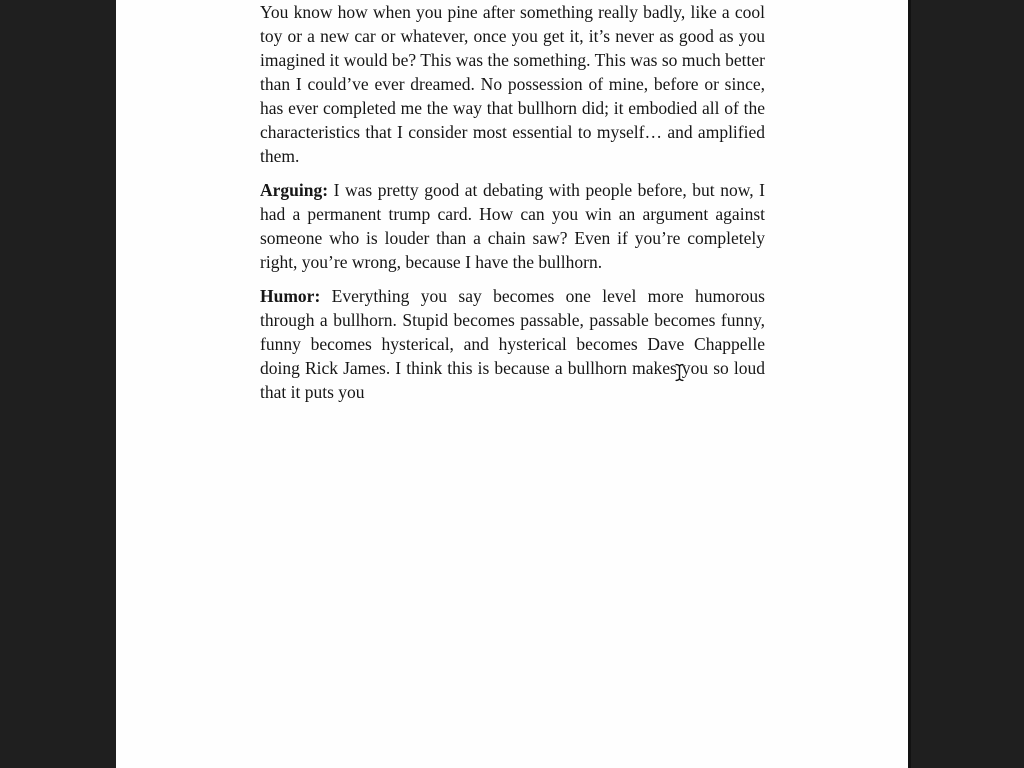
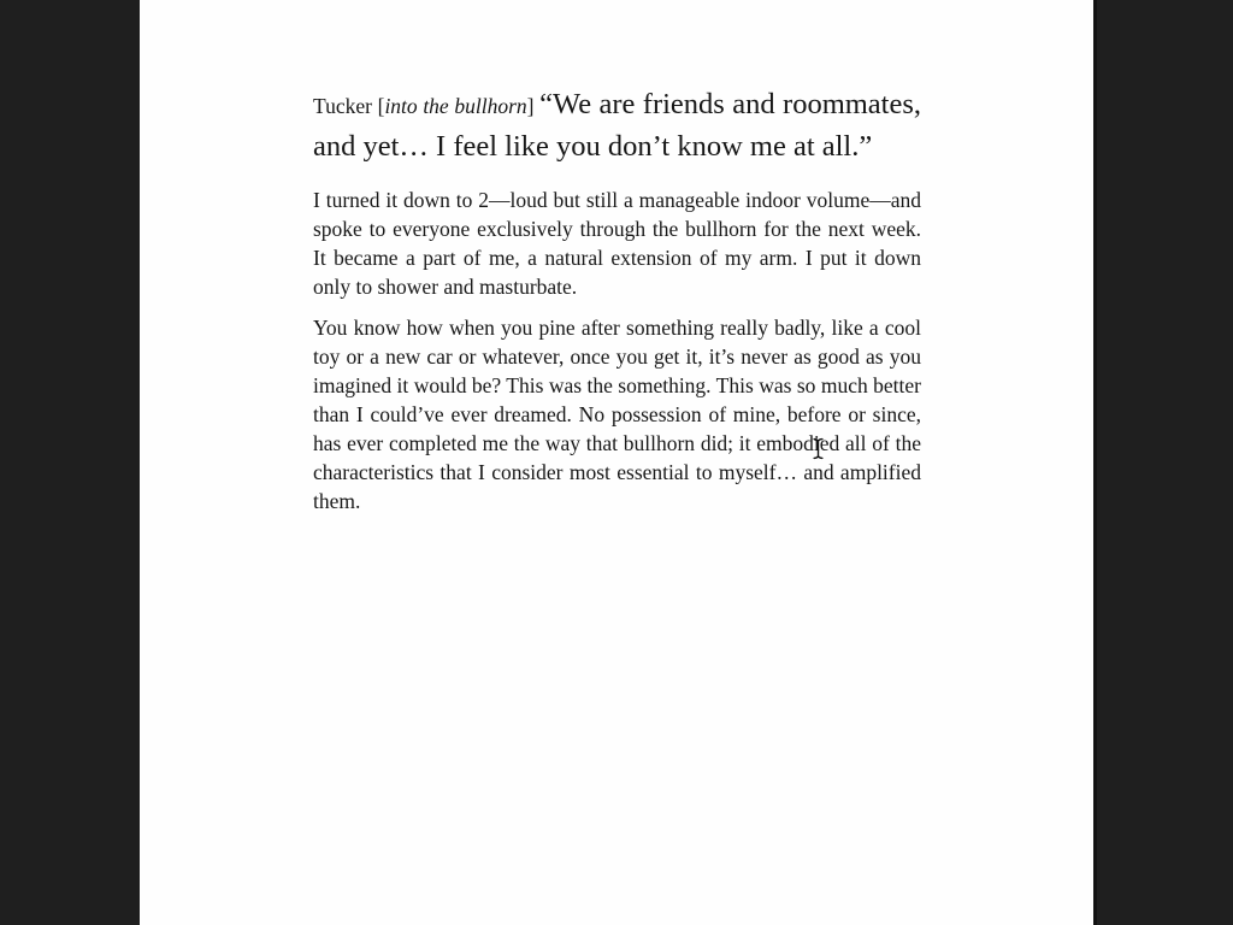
+ Tucker [into the bullhorn] “We are friends and roommates, and yet… I feel like you don’t know me at all.”
+ I turned it down to 2—loud but still a manageable indoor volume—and spoke to everyone exclusively through the bullhorn for the next week. It became a part of me, a natural extension of my arm. I put it down only to shower and masturbate.
  You know how when you pine after something really badly, like a cool toy or a new car or whatever, once you get it, it’s never as good as you imagined it would be? This was the something. This was so much better than I could’ve ever dreamed. No possession of mine, before or since, has ever completed me the way that bullhorn did; it embodied all of the characteristics that I consider most essential to myself… and amplified them.
- Arguing: I was pretty good at debating with people before, but now, I had a permanent trump card. How can you win an argument against someone who is louder than a chain saw? Even if you’re completely right, you’re wrong, because I have the bullhorn.
- Humor: Everything you say becomes one level more humorous through a bullhorn. Stupid becomes passable, passable becomes funny, funny becomes hysterical, and hysterical becomes Dave Chappelle doing Rick James. I think this is because a bullhorn makes you so loud that it puts you
